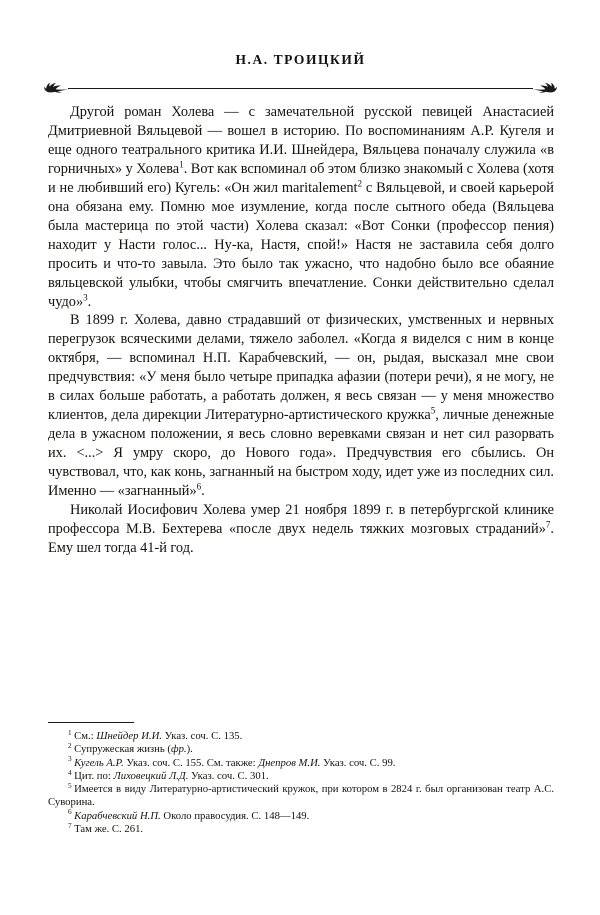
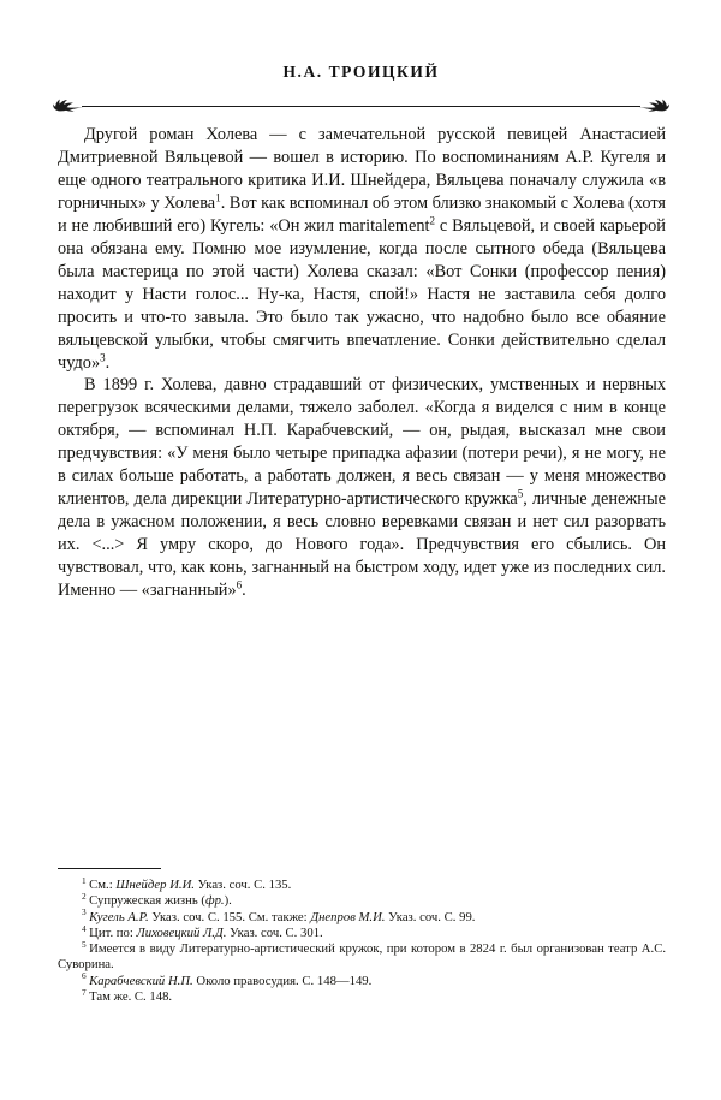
  Н.А. ТРОИЦКИЙ
  Другой роман Холева — с замечательной русской певицей Анастасией Дмитриевной Вяльцевой — вошел в историю. По воспоминаниям А.Р. Кугеля и еще одного театрального критика И.И. Шнейдера, Вяльцева поначалу служила «в горничных» у Холева1. Вот как вспоминал об этом близко знакомый с Холева (хотя и не любивший его) Кугель: «Он жил maritalement2 с Вяльцевой, и своей карьерой она обязана ему. Помню мое изумление, когда после сытного обеда (Вяльцева была мастерица по этой части) Холева сказал: «Вот Сонки (профессор пения) находит у Насти голос... Ну-ка, Настя, спой!» Настя не заставила себя долго просить и что-то завыла. Это было так ужасно, что надобно было все обаяние вяльцевской улыбки, чтобы смягчить впечатление. Сонки действительно сделал чудо»3.
  В 1899 г. Холева, давно страдавший от физических, умственных и нервных перегрузок всяческими делами, тяжело заболел. «Когда я виделся с ним в конце октября, — вспоминал Н.П. Карабчевский, — он, рыдая, высказал мне свои предчувствия: «У меня было четыре припадка афазии (потери речи), я не могу, не в силах больше работать, а работать должен, я весь связан — у меня множество клиентов, дела дирекции Литературно-артистического кружка5, личные денежные дела в ужасном положении, я весь словно веревками связан и нет сил разорвать их. <...> Я умру скоро, до Нового года». Предчувствия его сбылись. Он чувствовал, что, как конь, загнанный на быстром ходу, идет уже из последних сил. Именно — «загнанный»6.
- Николай Иосифович Холева умер 21 ноября 1899 г. в петербургской клинике профессора М.В. Бехтерева «после двух недель тяжких мозговых страданий»7. Ему шел тогда 41-й год.
  1 См.: Шнейдер И.И. Указ. соч. С. 135.
  2 Супружеская жизнь (фр.).
  3 Кугель А.Р. Указ. соч. С. 155. См. также: Днепров М.И. Указ. соч. С. 99.
  4 Цит. по: Лиховецкий Л.Д. Указ. соч. С. 301.
  5 Имеется в виду Литературно-артистический кружок, при котором в 2824 г. был организован театр А.С. Суворина.
  6 Карабчевский Н.П. Около правосудия. С. 148—149.
- 7 Там же. С. 261.
+ 7 Там же. С. 148.
